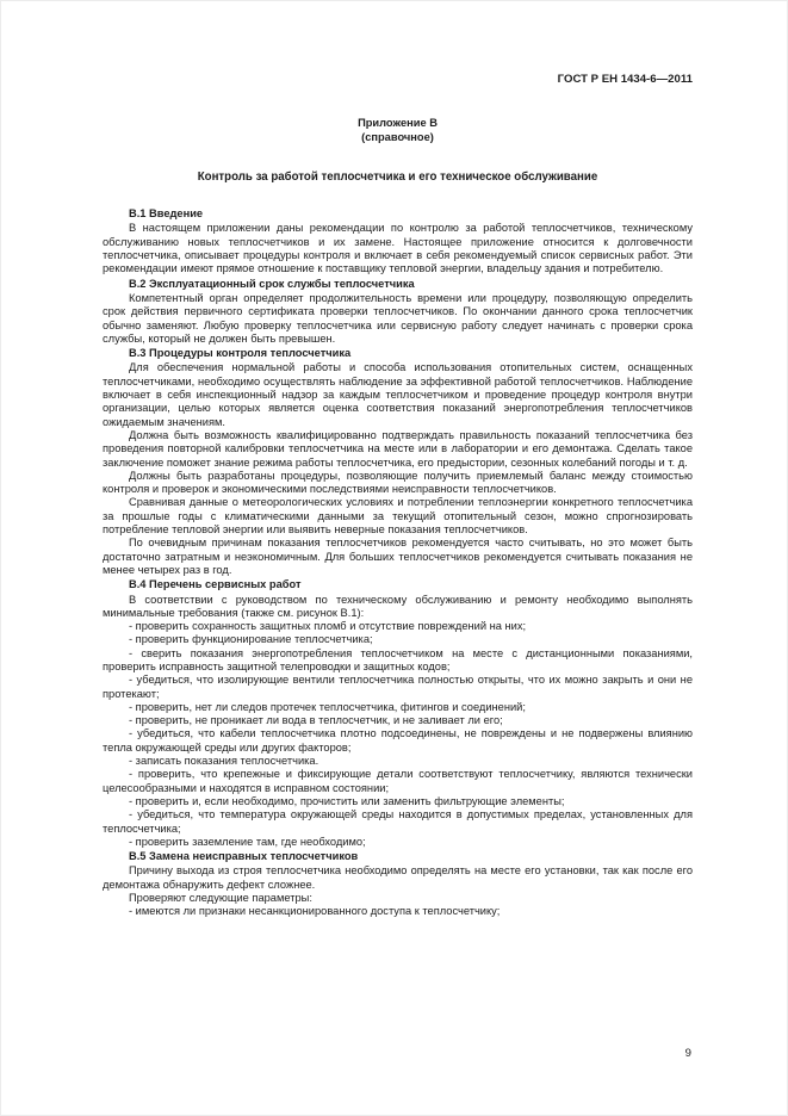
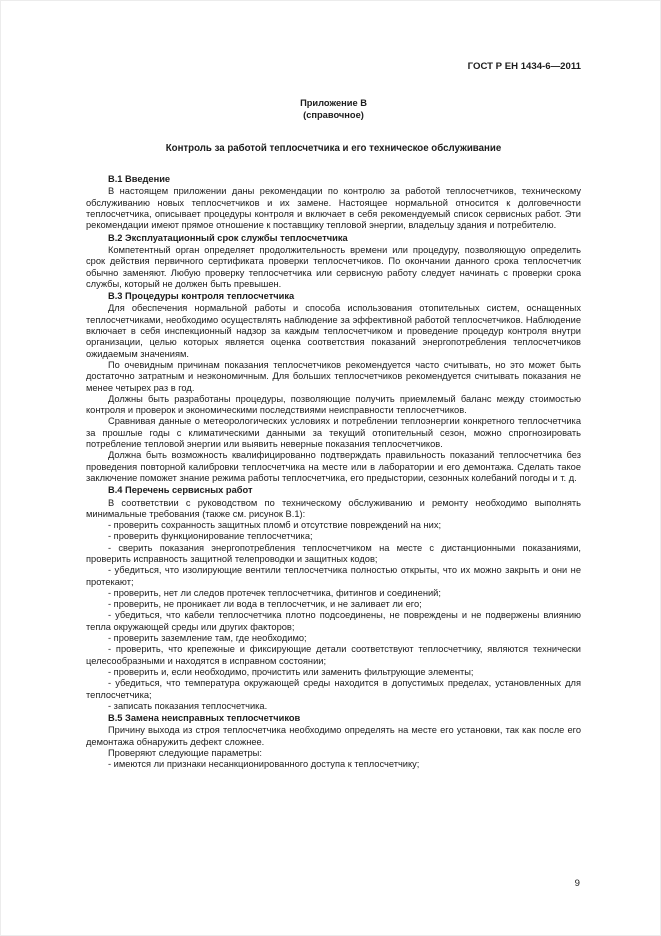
  ГОСТ Р ЕН 1434-6—2011
  Приложение В
  (справочное)
  Контроль за работой теплосчетчика и его техническое обслуживание
  В.1 Введение
- В настоящем приложении даны рекомендации по контролю за работой теплосчетчиков, техническому обслуживанию новых теплосчетчиков и их замене. Настоящее приложение относится к долговечности теплосчетчика, описывает процедуры контроля и включает в себя рекомендуемый список сервисных работ. Эти рекомендации имеют прямое отношение к поставщику тепловой энергии, владельцу здания и потребителю.
+ В настоящем приложении даны рекомендации по контролю за работой теплосчетчиков, техническому обслуживанию новых теплосчетчиков и их замене. Настоящее нормальной относится к долговечности теплосчетчика, описывает процедуры контроля и включает в себя рекомендуемый список сервисных работ. Эти рекомендации имеют прямое отношение к поставщику тепловой энергии, владельцу здания и потребителю.
  В.2 Эксплуатационный срок службы теплосчетчика
  Компетентный орган определяет продолжительность времени или процедуру, позволяющую определить срок действия первичного сертификата проверки теплосчетчиков. По окончании данного срока теплосчетчик обычно заменяют. Любую проверку теплосчетчика или сервисную работу следует начинать с проверки срока службы, который не должен быть превышен.
  В.3 Процедуры контроля теплосчетчика
  Для обеспечения нормальной работы и способа использования отопительных систем, оснащенных теплосчетчиками, необходимо осуществлять наблюдение за эффективной работой теплосчетчиков. Наблюдение включает в себя инспекционный надзор за каждым теплосчетчиком и проведение процедур контроля внутри организации, целью которых является оценка соответствия показаний энергопотребления теплосчетчиков ожидаемым значениям.
- Должна быть возможность квалифицированно подтверждать правильность показаний теплосчетчика без проведения повторной калибровки теплосчетчика на месте или в лаборатории и его демонтажа. Сделать такое заключение поможет знание режима работы теплосчетчика, его предыстории, сезонных колебаний погоды и т. д.
+ По очевидным причинам показания теплосчетчиков рекомендуется часто считывать, но это может быть достаточно затратным и неэкономичным. Для больших теплосчетчиков рекомендуется считывать показания не менее четырех раз в год.
  Должны быть разработаны процедуры, позволяющие получить приемлемый баланс между стоимостью контроля и проверок и экономическими последствиями неисправности теплосчетчиков.
  Сравнивая данные о метеорологических условиях и потреблении теплоэнергии конкретного теплосчетчика за прошлые годы с климатическими данными за текущий отопительный сезон, можно спрогнозировать потребление тепловой энергии или выявить неверные показания теплосчетчиков.
- По очевидным причинам показания теплосчетчиков рекомендуется часто считывать, но это может быть достаточно затратным и неэкономичным. Для больших теплосчетчиков рекомендуется считывать показания не менее четырех раз в год.
+ Должна быть возможность квалифицированно подтверждать правильность показаний теплосчетчика без проведения повторной калибровки теплосчетчика на месте или в лаборатории и его демонтажа. Сделать такое заключение поможет знание режима работы теплосчетчика, его предыстории, сезонных колебаний погоды и т. д.
  В.4 Перечень сервисных работ
  В соответствии с руководством по техническому обслуживанию и ремонту необходимо выполнять минимальные требования (также см. рисунок В.1):
  - проверить сохранность защитных пломб и отсутствие повреждений на них;
  - проверить функционирование теплосчетчика;
  - сверить показания энергопотребления теплосчетчиком на месте с дистанционными показаниями, проверить исправность защитной телепроводки и защитных кодов;
  - убедиться, что изолирующие вентили теплосчетчика полностью открыты, что их можно закрыть и они не протекают;
  - проверить, нет ли следов протечек теплосчетчика, фитингов и соединений;
  - проверить, не проникает ли вода в теплосчетчик, и не заливает ли его;
  - убедиться, что кабели теплосчетчика плотно подсоединены, не повреждены и не подвержены влиянию тепла окружающей среды или других факторов;
- - записать показания теплосчетчика.
+ - проверить заземление там, где необходимо;
  - проверить, что крепежные и фиксирующие детали соответствуют теплосчетчику, являются технически целесообразными и находятся в исправном состоянии;
  - проверить и, если необходимо, прочистить или заменить фильтрующие элементы;
  - убедиться, что температура окружающей среды находится в допустимых пределах, установленных для теплосчетчика;
- - проверить заземление там, где необходимо;
+ - записать показания теплосчетчика.
  В.5 Замена неисправных теплосчетчиков
  Причину выхода из строя теплосчетчика необходимо определять на месте его установки, так как после его демонтажа обнаружить дефект сложнее.
  Проверяют следующие параметры:
  - имеются ли признаки несанкционированного доступа к теплосчетчику;
  9
